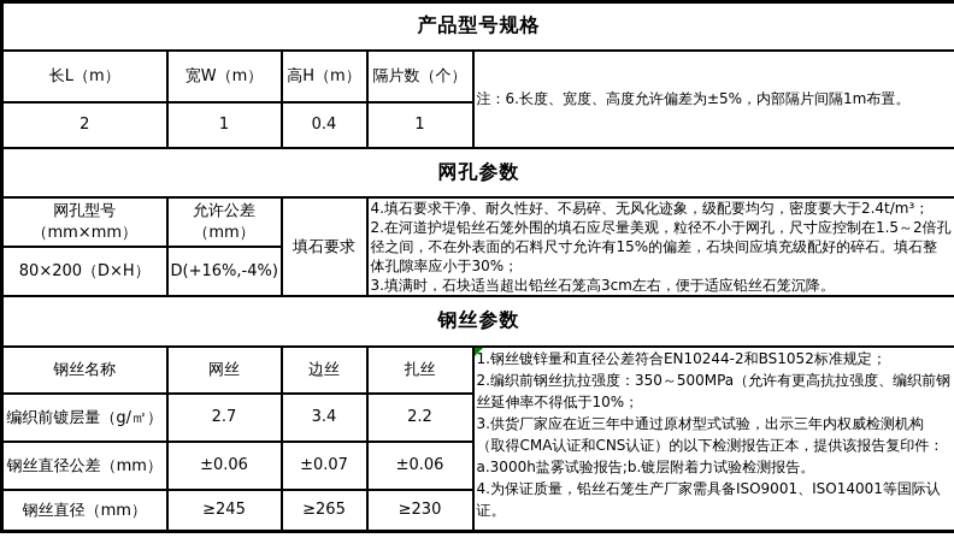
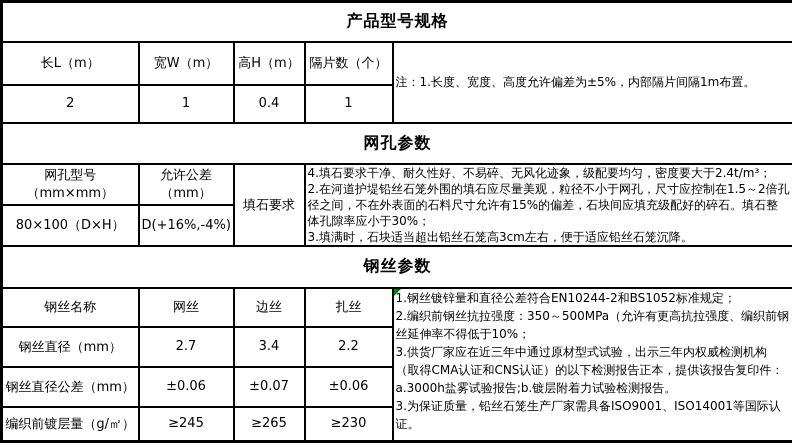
  产品型号规格
- 长L（m）	宽W（m）	高H（m）	隔片数（个）	注：6.长度、宽度、高度允许偏差为±5%，内部隔片间隔1m布置。
+ 长L（m）	宽W（m）	高H（m）	隔片数（个）	注：1.长度、宽度、高度允许偏差为±5%，内部隔片间隔1m布置。
  2	1	0.4	1
  网孔参数
  网孔型号（mm×mm）	允许公差（mm）	填石要求	4.填石要求干净、耐久性好、不易碎、无风化迹象，级配要均匀，密度要大于2.4t/m³；2.在河道护堤铅丝石笼外围的填石应尽量美观，粒径不小于网孔，尺寸应控制在1.5～2倍孔径之间，不在外表面的石料尺寸允许有15%的偏差，石块间应填充级配好的碎石。填石整体孔隙率应小于30%；3.填满时，石块适当超出铅丝石笼高3cm左右，便于适应铅丝石笼沉降。
- 80×200（D×H）	D(+16%,-4%)
+ 80×100（D×H）	D(+16%,-4%)
  钢丝参数
- 钢丝名称	网丝	边丝	扎丝	1.钢丝镀锌量和直径公差符合EN10244-2和BS1052标准规定；2.编织前钢丝抗拉强度：350～500MPa（允许有更高抗拉强度、编织前钢丝延伸率不得低于10%；3.供货厂家应在近三年中通过原材型式试验，出示三年内权威检测机构（取得CMA认证和CNS认证）的以下检测报告正本，提供该报告复印件：a.3000h盐雾试验报告;b.镀层附着力试验检测报告。4.为保证质量，铅丝石笼生产厂家需具备ISO9001、ISO14001等国际认证。
+ 钢丝名称	网丝	边丝	扎丝	1.钢丝镀锌量和直径公差符合EN10244-2和BS1052标准规定；2.编织前钢丝抗拉强度：350～500MPa（允许有更高抗拉强度、编织前钢丝延伸率不得低于10%；3.供货厂家应在近三年中通过原材型式试验，出示三年内权威检测机构（取得CMA认证和CNS认证）的以下检测报告正本，提供该报告复印件：a.3000h盐雾试验报告;b.镀层附着力试验检测报告。3.为保证质量，铅丝石笼生产厂家需具备ISO9001、ISO14001等国际认证。
- 编织前镀层量（g/㎡）	2.7	3.4	2.2
+ 钢丝直径（mm）	2.7	3.4	2.2
  钢丝直径公差（mm）	±0.06	±0.07	±0.06
- 钢丝直径（mm）	≥245	≥265	≥230
+ 编织前镀层量（g/㎡）	≥245	≥265	≥230
